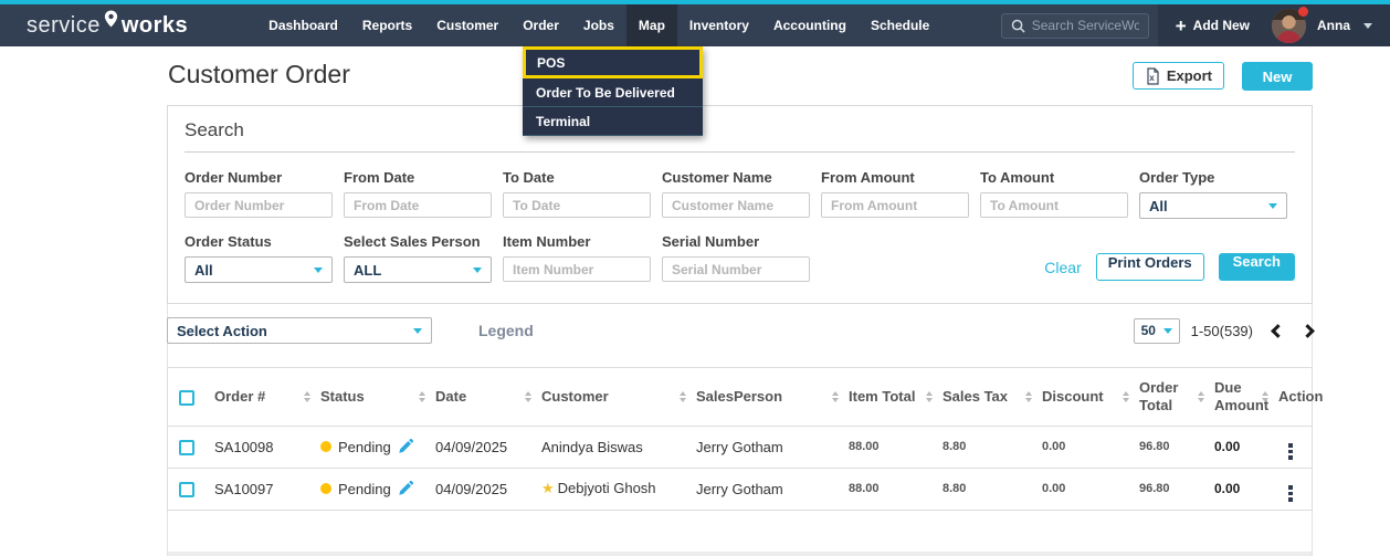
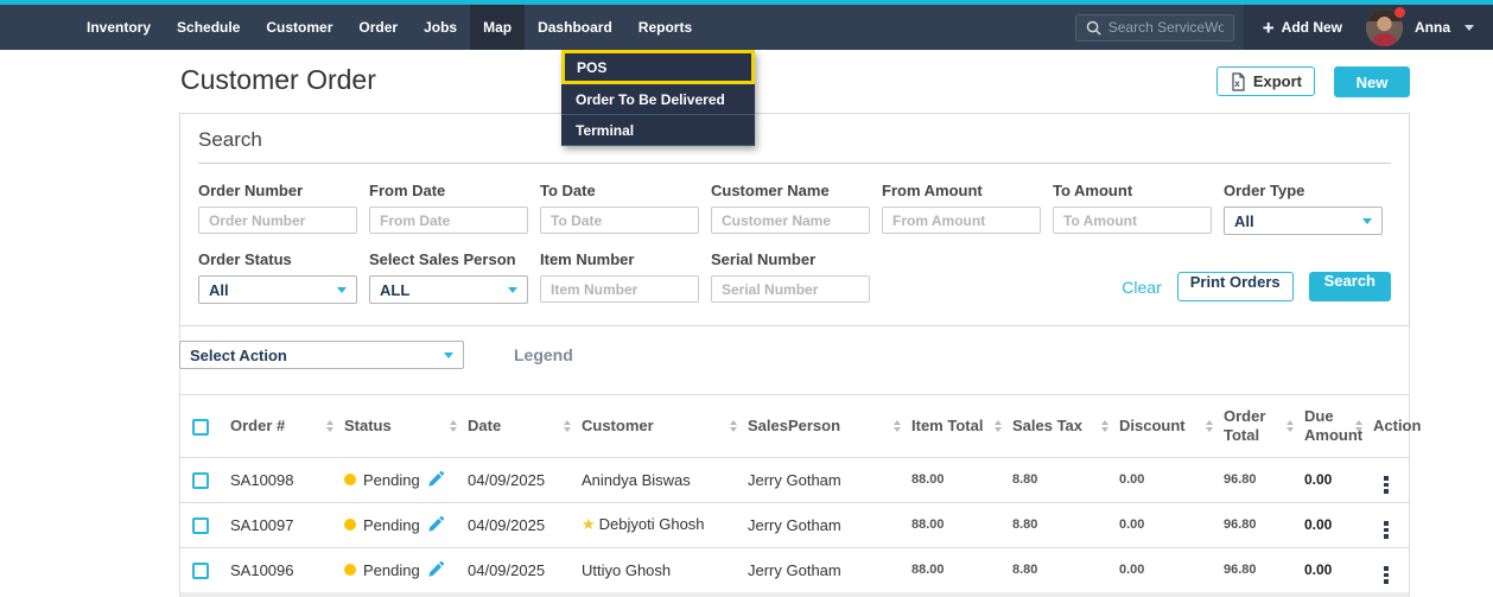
- service
- works
- Dashboard
+ Inventory
- Reports
+ Schedule
  Customer
  Order
  Jobs
  Map
- Inventory
+ Dashboard
- Accounting
- Schedule
+ Reports
  Search ServiceWo
  +
  Add New
  Anna
  POS
  Order To Be Delivered
  Terminal
  Customer Order
  x
  Export
  New
  Search
  Order Number
  Order Number
  From Date
  From Date
  To Date
  To Date
  Customer Name
  Customer Name
  From Amount
  From Amount
  To Amount
  To Amount
  Order Type
  All
  Order Status
  All
  Select Sales Person
  ALL
  Item Number
  Item Number
  Serial Number
  Serial Number
  Clear
  Print Orders
  Search
  Select Action
  Legend
- 50
- 1-50(539)
  	Order #	Status	Date	Customer	SalesPerson	Item Total	Sales Tax	Discount	Order Total	Due Amount	Action
  	SA10098	Pending	04/09/2025	Anindya Biswas	Jerry Gotham	88.00	8.80	0.00	96.80	0.00
  	SA10097	Pending	04/09/2025	★ Debjyoti Ghosh	Jerry Gotham	88.00	8.80	0.00	96.80	0.00
+ 	SA10096	Pending	04/09/2025	Uttiyo Ghosh	Jerry Gotham	88.00	8.80	0.00	96.80	0.00
